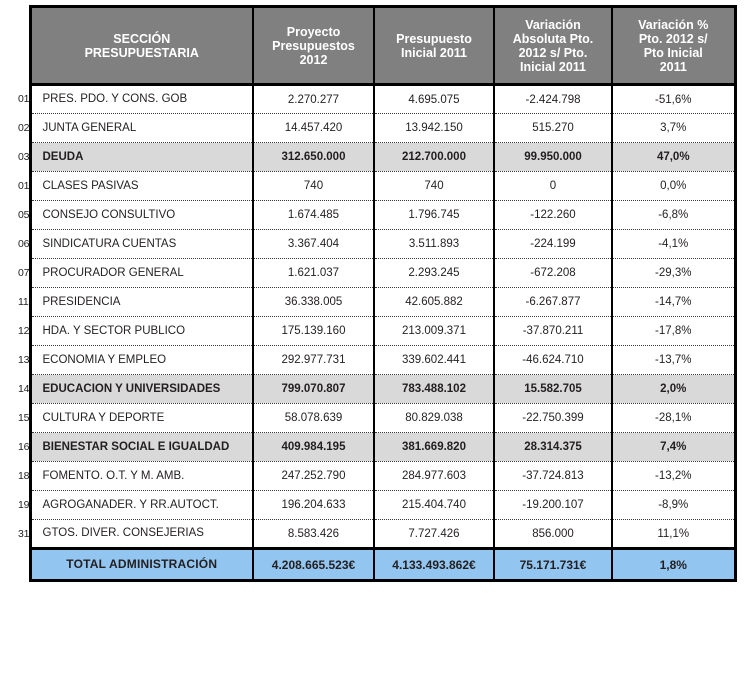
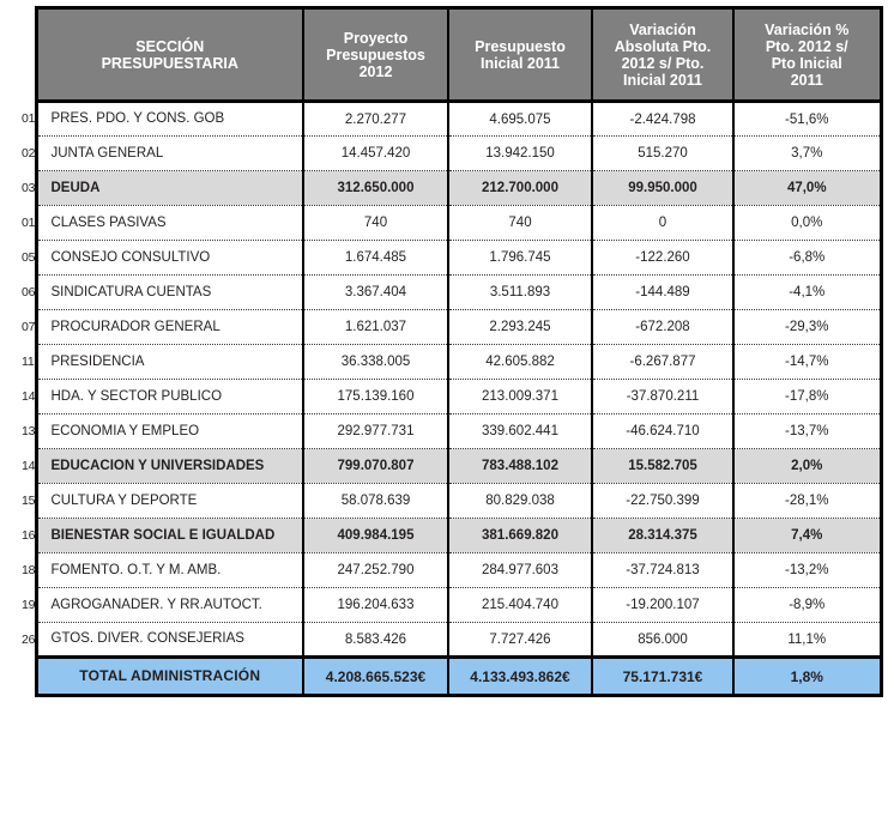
  	SECCIÓN PRESUPUESTARIA	Proyecto Presupuestos 2012	Presupuesto Inicial 2011	Variación Absoluta Pto. 2012 s/ Pto. Inicial 2011	Variación % Pto. 2012 s/ Pto Inicial 2011
  01	PRES. PDO. Y CONS. GOB	2.270.277	4.695.075	-2.424.798	-51,6%
  02	JUNTA GENERAL	14.457.420	13.942.150	515.270	3,7%
  03	DEUDA	312.650.000	212.700.000	99.950.000	47,0%
  01	CLASES PASIVAS	740	740	0	0,0%
  05	CONSEJO CONSULTIVO	1.674.485	1.796.745	-122.260	-6,8%
- 06	SINDICATURA CUENTAS	3.367.404	3.511.893	-224.199	-4,1%
+ 06	SINDICATURA CUENTAS	3.367.404	3.511.893	-144.489	-4,1%
  07	PROCURADOR GENERAL	1.621.037	2.293.245	-672.208	-29,3%
  11	PRESIDENCIA	36.338.005	42.605.882	-6.267.877	-14,7%
- 12	HDA. Y SECTOR PUBLICO	175.139.160	213.009.371	-37.870.211	-17,8%
+ 14	HDA. Y SECTOR PUBLICO	175.139.160	213.009.371	-37.870.211	-17,8%
  13	ECONOMIA Y EMPLEO	292.977.731	339.602.441	-46.624.710	-13,7%
  14	EDUCACION Y UNIVERSIDADES	799.070.807	783.488.102	15.582.705	2,0%
  15	CULTURA Y DEPORTE	58.078.639	80.829.038	-22.750.399	-28,1%
  16	BIENESTAR SOCIAL E IGUALDAD	409.984.195	381.669.820	28.314.375	7,4%
  18	FOMENTO. O.T. Y M. AMB.	247.252.790	284.977.603	-37.724.813	-13,2%
  19	AGROGANADER. Y RR.AUTOCT.	196.204.633	215.404.740	-19.200.107	-8,9%
- 31	GTOS. DIVER. CONSEJERIAS	8.583.426	7.727.426	856.000	11,1%
+ 26	GTOS. DIVER. CONSEJERIAS	8.583.426	7.727.426	856.000	11,1%
  	TOTAL ADMINISTRACIÓN	4.208.665.523€	4.133.493.862€	75.171.731€	1,8%
